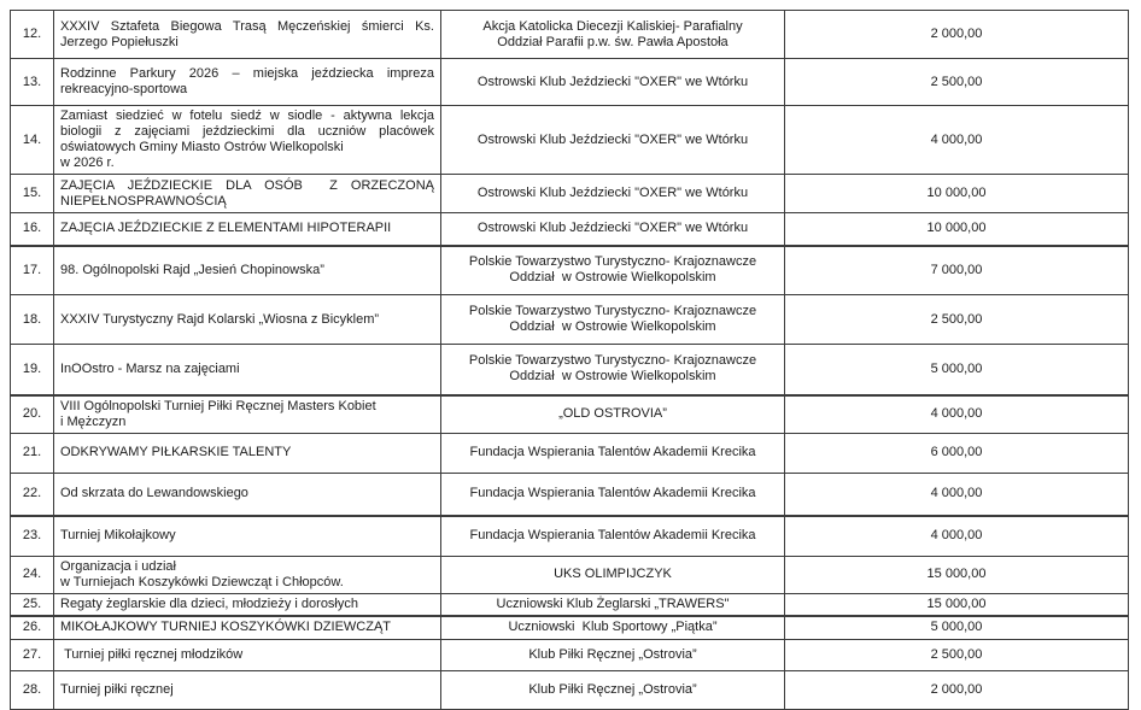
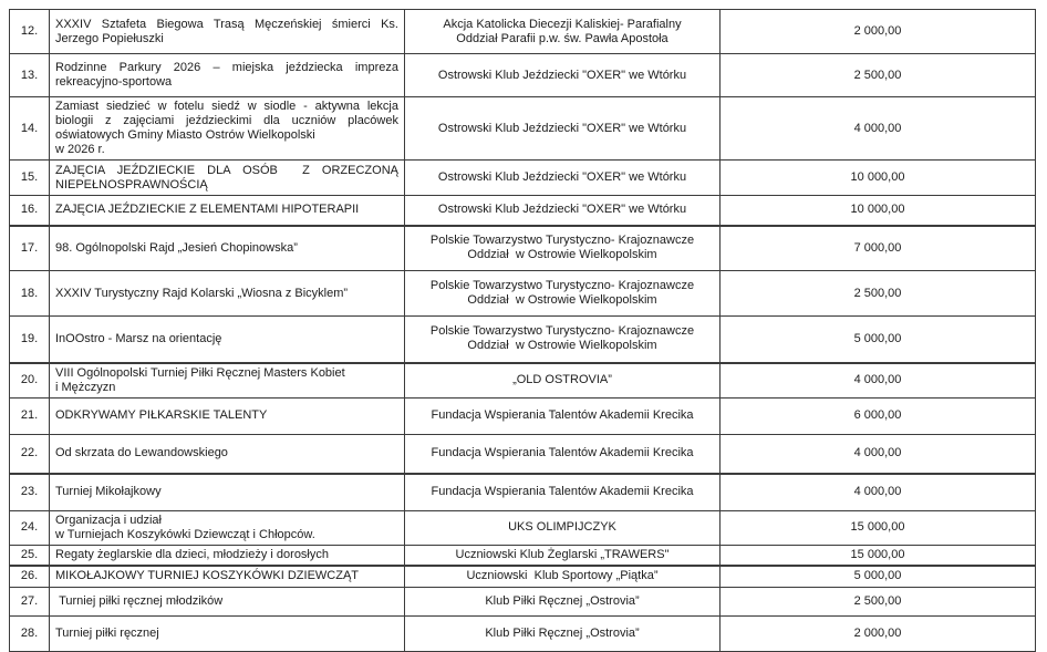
  12.	XXXIV Sztafeta Biegowa Trasą Męczeńskiej śmierci Ks. Jerzego Popiełuszki	Akcja Katolicka Diecezji Kaliskiej- Parafialny Oddział Parafii p.w. św. Pawła Apostoła	2 000,00
  13.	Rodzinne Parkury 2026 – miejska jeździecka impreza rekreacyjno-sportowa	Ostrowski Klub Jeździecki "OXER" we Wtórku	2 500,00
  14.	Zamiast siedzieć w fotelu siedź w siodle - aktywna lekcja biologii z zajęciami jeździeckimi dla uczniów placówek oświatowych Gminy Miasto Ostrów Wielkopolski w 2026 r.	Ostrowski Klub Jeździecki "OXER" we Wtórku	4 000,00
  15.	ZAJĘCIA JEŹDZIECKIE DLA OSÓB Z ORZECZONĄ NIEPEŁNOSPRAWNOŚCIĄ	Ostrowski Klub Jeździecki "OXER" we Wtórku	10 000,00
  16.	ZAJĘCIA JEŹDZIECKIE Z ELEMENTAMI HIPOTERAPII	Ostrowski Klub Jeździecki "OXER" we Wtórku	10 000,00
  17.	98. Ogólnopolski Rajd „Jesień Chopinowska”	Polskie Towarzystwo Turystyczno- Krajoznawcze Oddział w Ostrowie Wielkopolskim	7 000,00
  18.	XXXIV Turystyczny Rajd Kolarski „Wiosna z Bicyklem”	Polskie Towarzystwo Turystyczno- Krajoznawcze Oddział w Ostrowie Wielkopolskim	2 500,00
- 19.	InOOstro - Marsz na zajęciami	Polskie Towarzystwo Turystyczno- Krajoznawcze Oddział w Ostrowie Wielkopolskim	5 000,00
+ 19.	InOOstro - Marsz na orientację	Polskie Towarzystwo Turystyczno- Krajoznawcze Oddział w Ostrowie Wielkopolskim	5 000,00
  20.	VIII Ogólnopolski Turniej Piłki Ręcznej Masters Kobiet i Mężczyzn	„OLD OSTROVIA”	4 000,00
  21.	ODKRYWAMY PIŁKARSKIE TALENTY	Fundacja Wspierania Talentów Akademii Krecika	6 000,00
  22.	Od skrzata do Lewandowskiego	Fundacja Wspierania Talentów Akademii Krecika	4 000,00
  23.	Turniej Mikołajkowy	Fundacja Wspierania Talentów Akademii Krecika	4 000,00
  24.	Organizacja i udział w Turniejach Koszykówki Dziewcząt i Chłopców.	UKS OLIMPIJCZYK	15 000,00
  25.	Regaty żeglarskie dla dzieci, młodzieży i dorosłych	Uczniowski Klub Żeglarski „TRAWERS"	15 000,00
  26.	MIKOŁAJKOWY TURNIEJ KOSZYKÓWKI DZIEWCZĄT	Uczniowski Klub Sportowy „Piątka”	5 000,00
  27.	Turniej piłki ręcznej młodzików	Klub Piłki Ręcznej „Ostrovia”	2 500,00
  28.	Turniej piłki ręcznej	Klub Piłki Ręcznej „Ostrovia”	2 000,00
